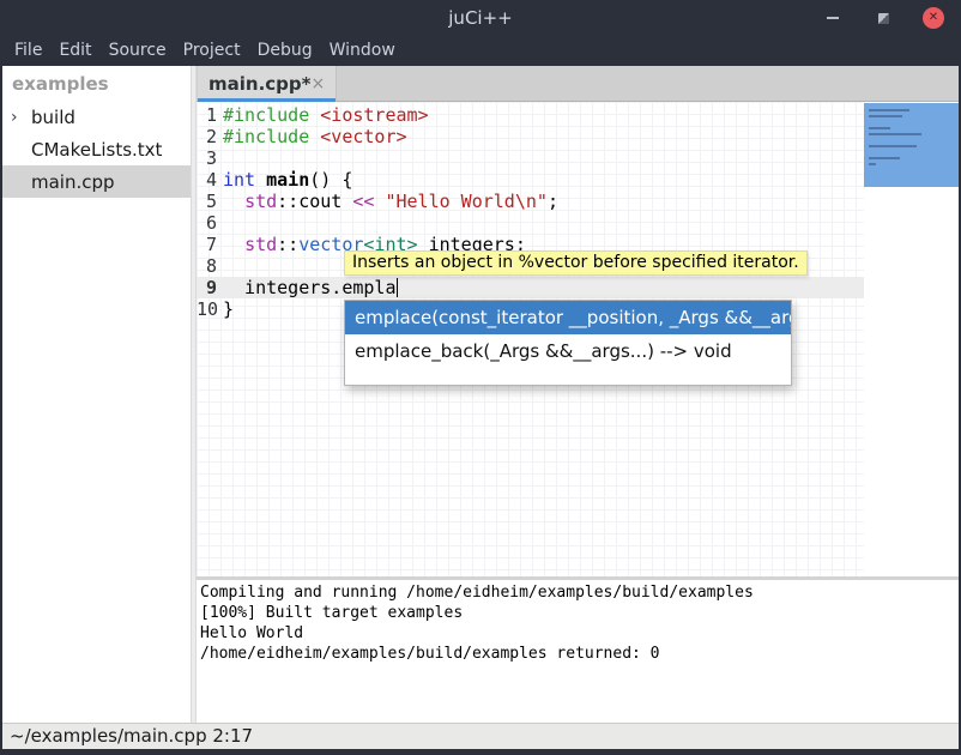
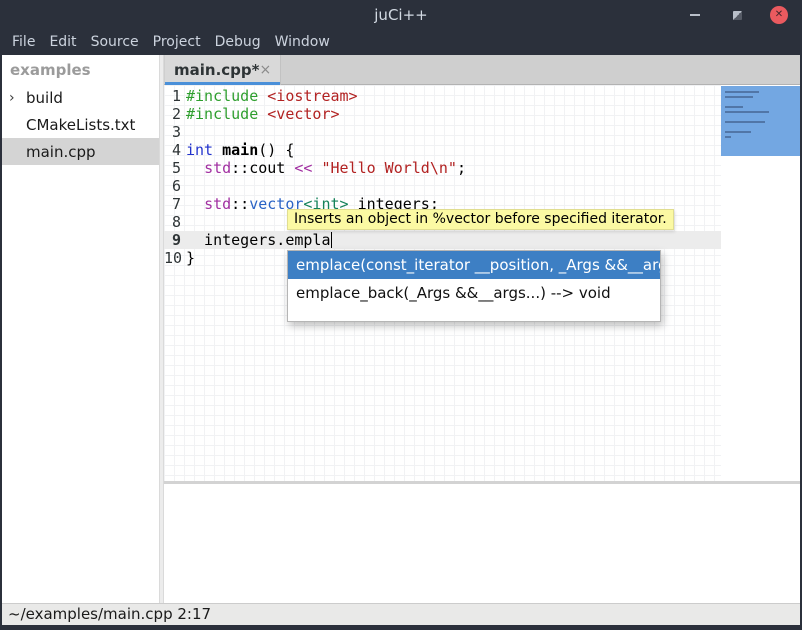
  juCi++
  ✕
  File
  Edit
  Source
  Project
  Debug
  Window
  examples
  ›
  build
  CMakeLists.txt
  main.cpp
  main.cpp*
  ×
  1
  #include <iostream>
  2
  #include <vector>
  3
  4
  int main() {
  5
  std::cout << "Hello World\n";
  6
  7
  std::vector<int> integers;
  8
  9
  integers.empla
  10
  }
  Inserts an object in %vector before specified iterator.
  emplace(const_iterator __position, _Args &&__ar
  emplace_back(_Args &&__args...) --> void
- Compiling and running /home/eidheim/examples/build/examples
- [100%] Built target examples
- Hello World
- /home/eidheim/examples/build/examples returned: 0
  ~/examples/main.cpp 2:17
